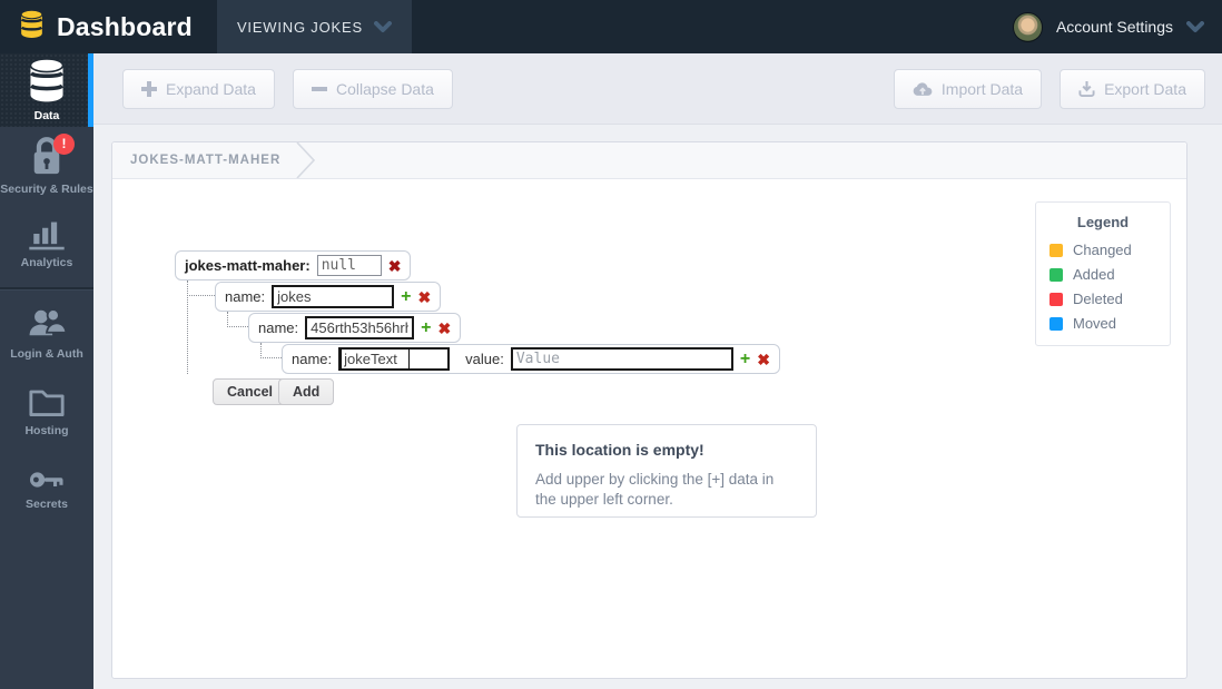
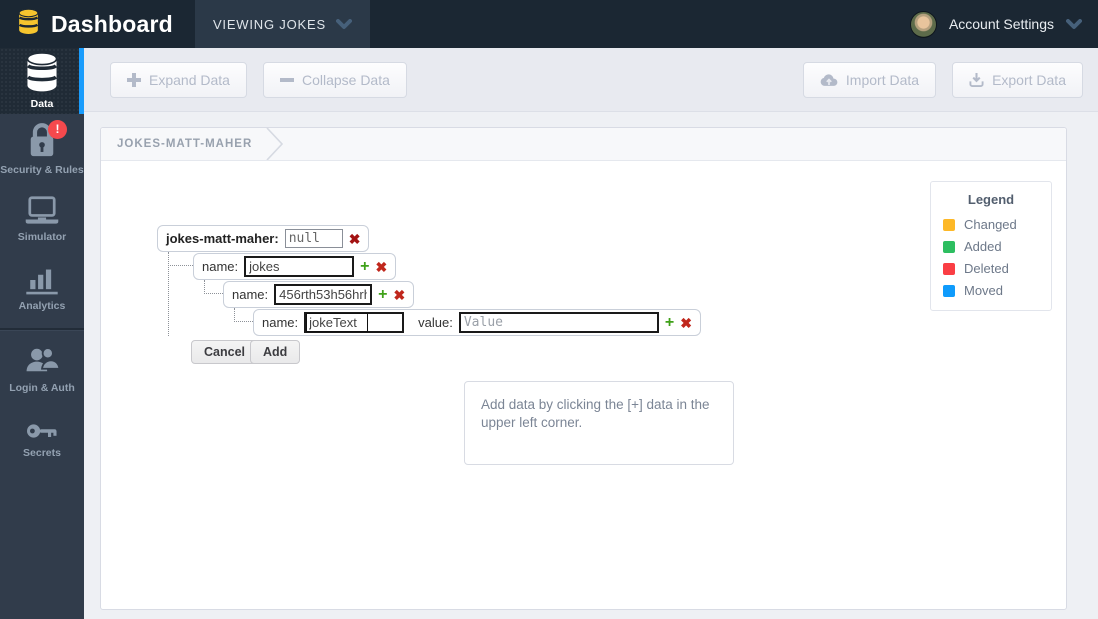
  Dashboard
  VIEWING JOKES
  Account Settings
  Data
  Security & Rules
  !
+ Simulator
  Analytics
  Login & Auth
- Hosting
  Secrets
  Expand Data
  Collapse Data
  Import Data
  Export Data
  JOKES-MATT-MAHER
  jokes-matt-maher:
  null
  ✖
  name:
  jokes
  +
  ✖
  name:
  456rth53h56hr
  +
  ✖
  name:
  jokeText
  value:
  Value
  +
  ✖
  Cancel
  Add
- This location is empty!
- Add upper by clicking the [+] data in the upper left corner.
+ Add data by clicking the [+] data in the upper left corner.
  Legend
  Changed
  Added
  Deleted
  Moved
